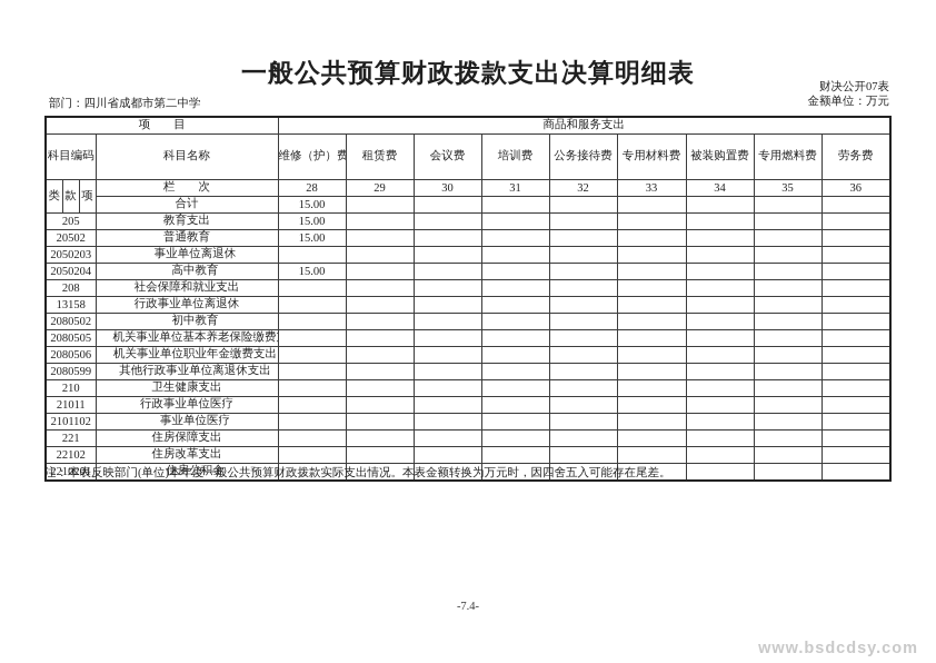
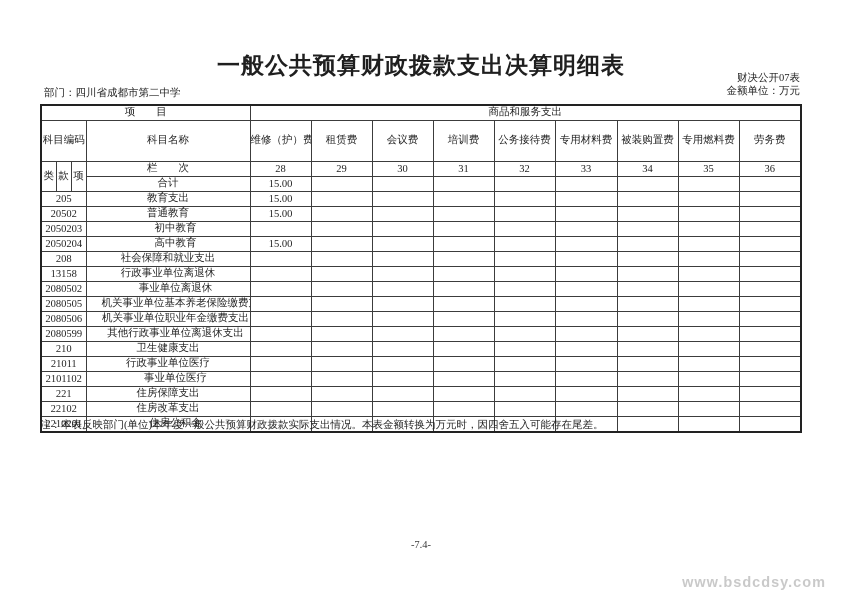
  一般公共预算财政拨款支出决算明细表
  财决公开07表
  金额单位：万元
  部门：四川省成都市第二中学
  项 目	商品和服务支出
  科目编码	科目名称	维修（护）费	租赁费	会议费	培训费	公务接待费	专用材料费	被装购置费	专用燃料费	劳务费
  类	款	项	栏 次	28	29	30	31	32	33	34	35	36
  合计	15.00
  205	教育支出	15.00
  20502	普通教育	15.00
- 2050203	事业单位离退休
+ 2050203	初中教育
  2050204	高中教育	15.00
  208	社会保障和就业支出
  13158	行政事业单位离退休
- 2080502	初中教育
+ 2080502	事业单位离退休
  2080505	机关事业单位基本养老保险缴费
  2080506	机关事业单位职业年金缴费支出
  2080599	其他行政事业单位离退休支出
  210	卫生健康支出
  21011	行政事业单位医疗
  2101102	事业单位医疗
  221	住房保障支出
  22102	住房改革支出
  2210201	住房公积金
  注：本表反映部门(单位)本年度一般公共预算财政拨款实际支出情况。本表金额转换为万元时，因四舍五入可能存在尾差。
  -7.4-
  www.bsdcdsy.com
